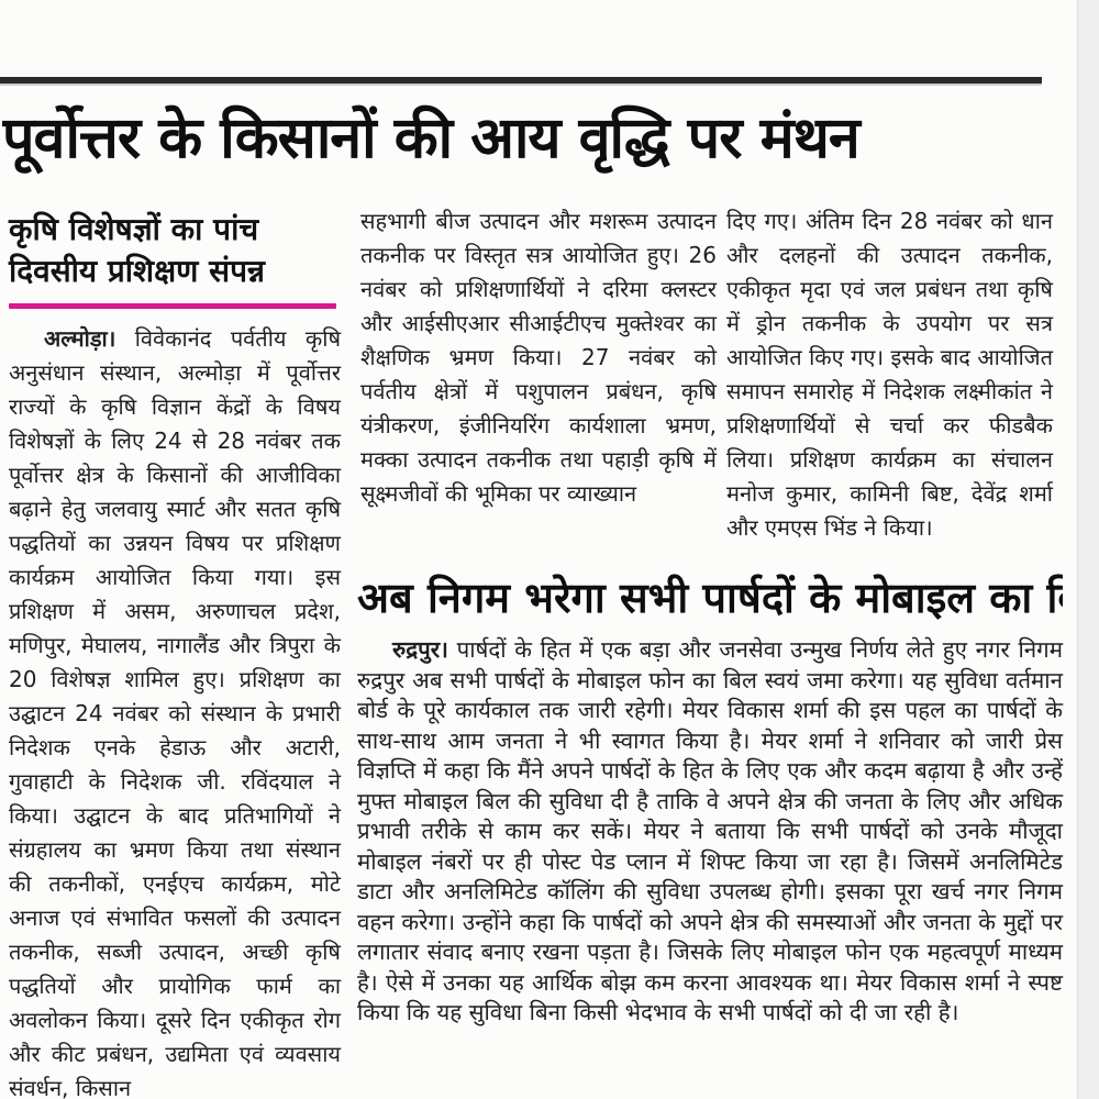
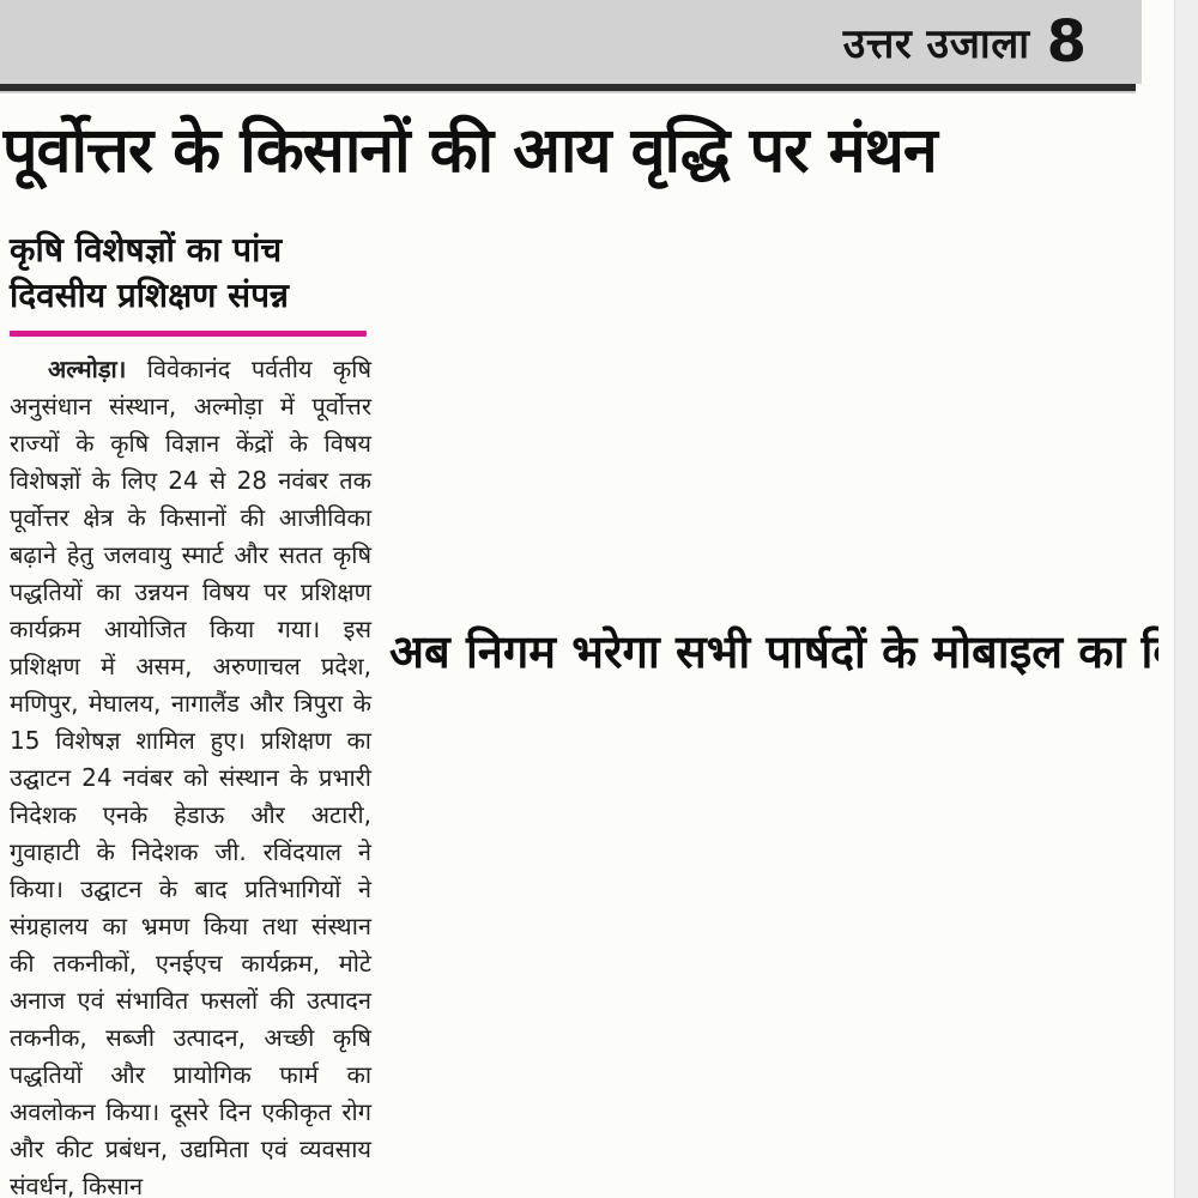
+ उत्तर उजाला
+ 8
  पूर्वोत्तर के किसानों की आय वृद्धि पर मंथन
  कृषि विशेषज्ञों का पांच दिवसीय प्रशिक्षण संपन्न
- अल्मोड़ा। विवेकानंद पर्वतीय कृषि अनुसंधान संस्थान, अल्मोड़ा में पूर्वोत्तर राज्यों के कृषि विज्ञान केंद्रों के विषय विशेषज्ञों के लिए 24 से 28 नवंबर तक पूर्वोत्तर क्षेत्र के किसानों की आजीविका बढ़ाने हेतु जलवायु स्मार्ट और सतत कृषि पद्धतियों का उन्नयन विषय पर प्रशिक्षण कार्यक्रम आयोजित किया गया। इस प्रशिक्षण में असम, अरुणाचल प्रदेश, मणिपुर, मेघालय, नागालैंड और त्रिपुरा के 20 विशेषज्ञ शामिल हुए। प्रशिक्षण का उद्घाटन 24 नवंबर को संस्थान के प्रभारी निदेशक एनके हेडाऊ और अटारी, गुवाहाटी के निदेशक जी. रविंदयाल ने किया। उद्घाटन के बाद प्रतिभागियों ने संग्रहालय का भ्रमण किया तथा संस्थान की तकनीकों, एनईएच कार्यक्रम, मोटे अनाज एवं संभावित फसलों की उत्पादन तकनीक, सब्जी उत्पादन, अच्छी कृषि पद्धतियों और प्रायोगिक फार्म का अवलोकन किया। दूसरे दिन एकीकृत रोग और कीट प्रबंधन, उद्यमिता एवं व्यवसाय संवर्धन, किसान
+ अल्मोड़ा। विवेकानंद पर्वतीय कृषि अनुसंधान संस्थान, अल्मोड़ा में पूर्वोत्तर राज्यों के कृषि विज्ञान केंद्रों के विषय विशेषज्ञों के लिए 24 से 28 नवंबर तक पूर्वोत्तर क्षेत्र के किसानों की आजीविका बढ़ाने हेतु जलवायु स्मार्ट और सतत कृषि पद्धतियों का उन्नयन विषय पर प्रशिक्षण कार्यक्रम आयोजित किया गया। इस प्रशिक्षण में असम, अरुणाचल प्रदेश, मणिपुर, मेघालय, नागालैंड और त्रिपुरा के 15 विशेषज्ञ शामिल हुए। प्रशिक्षण का उद्घाटन 24 नवंबर को संस्थान के प्रभारी निदेशक एनके हेडाऊ और अटारी, गुवाहाटी के निदेशक जी. रविंदयाल ने किया। उद्घाटन के बाद प्रतिभागियों ने संग्रहालय का भ्रमण किया तथा संस्थान की तकनीकों, एनईएच कार्यक्रम, मोटे अनाज एवं संभावित फसलों की उत्पादन तकनीक, सब्जी उत्पादन, अच्छी कृषि पद्धतियों और प्रायोगिक फार्म का अवलोकन किया। दूसरे दिन एकीकृत रोग और कीट प्रबंधन, उद्यमिता एवं व्यवसाय संवर्धन, किसान
- सहभागी बीज उत्पादन और मशरूम उत्पादन तकनीक पर विस्तृत सत्र आयोजित हुए। 26 नवंबर को प्रशिक्षणार्थियों ने दरिमा क्लस्टर और आईसीएआर सीआईटीएच मुक्तेश्वर का शैक्षणिक भ्रमण किया। 27 नवंबर को पर्वतीय क्षेत्रों में पशुपालन प्रबंधन, कृषि यंत्रीकरण, इंजीनियरिंग कार्यशाला भ्रमण, मक्का उत्पादन तकनीक तथा पहाड़ी कृषि में सूक्ष्मजीवों की भूमिका पर व्याख्यान
- दिए गए। अंतिम दिन 28 नवंबर को धान और दलहनों की उत्पादन तकनीक, एकीकृत मृदा एवं जल प्रबंधन तथा कृषि में ड्रोन तकनीक के उपयोग पर सत्र आयोजित किए गए। इसके बाद आयोजित समापन समारोह में निदेशक लक्ष्मीकांत ने प्रशिक्षणार्थियों से चर्चा कर फीडबैक लिया। प्रशिक्षण कार्यक्रम का संचालन मनोज कुमार, कामिनी बिष्ट, देवेंद्र शर्मा और एमएस भिंड ने किया।
  अब निगम भरेगा सभी पार्षदों के मोबाइल का
- रुद्रपुर। पार्षदों के हित में एक बड़ा और जनसेवा उन्मुख निर्णय लेते हुए नगर निगम रुद्रपुर अब सभी पार्षदों के मोबाइल फोन का बिल स्वयं जमा करेगा। यह सुविधा वर्तमान बोर्ड के पूरे कार्यकाल तक जारी रहेगी। मेयर विकास शर्मा की इस पहल का पार्षदों के साथ-साथ आम जनता ने भी स्वागत किया है। मेयर शर्मा ने शनिवार को जारी प्रेस विज्ञप्ति में कहा कि मैंने अपने पार्षदों के हित के लिए एक और कदम बढ़ाया है और उन्हें मुफ्त मोबाइल बिल की सुविधा दी है ताकि वे अपने क्षेत्र की जनता के लिए और अधिक प्रभावी तरीके से काम कर सकें। मेयर ने बताया कि सभी पार्षदों को उनके मौजूदा मोबाइल नंबरों पर ही पोस्ट पेड प्लान में शिफ्ट किया जा रहा है। जिसमें अनलिमिटेड डाटा और अनलिमिटेड कॉलिंग की सुविधा उपलब्ध होगी। इसका पूरा खर्च नगर निगम वहन करेगा। उन्होंने कहा कि पार्षदों को अपने क्षेत्र की समस्याओं और जनता के मुद्दों पर लगातार संवाद बनाए रखना पड़ता है। जिसके लिए मोबाइल फोन एक महत्वपूर्ण माध्यम है। ऐसे में उनका यह आर्थिक बोझ कम करना आवश्यक था। मेयर विकास शर्मा ने स्पष्ट किया कि यह सुविधा बिना किसी भेदभाव के सभी पार्षदों को दी जा रही है।
